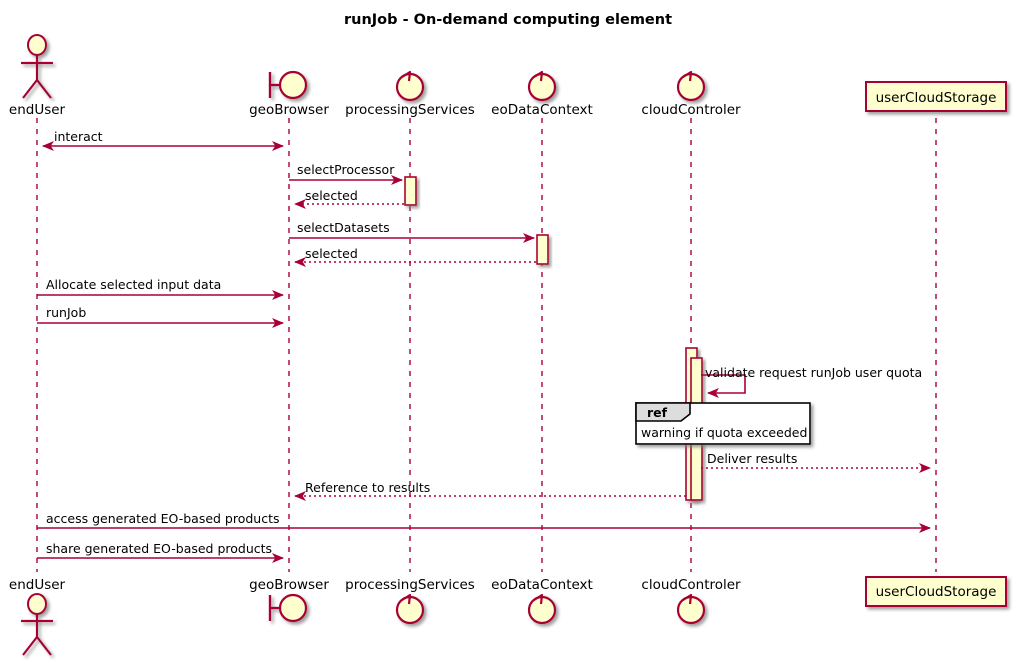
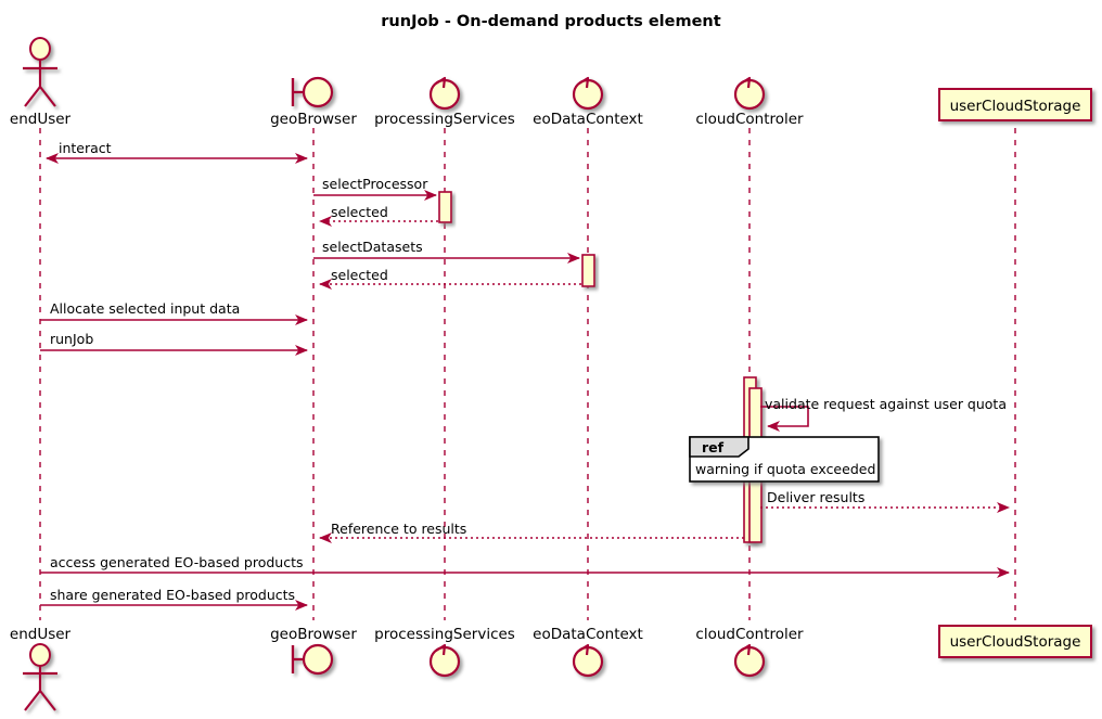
- runJob - On-demand computing element
+ runJob - On-demand products element
  endUser
  geoBrowser
  processingServices
  eoDataContext
  cloudControler
  userCloudStorage
  interact
  selectProcessor
  selected
  selectDatasets
  selected
  Allocate selected input data
  runJob
- validate request runJob user quota
+ validate request against user quota
  Deliver results
  Reference to results
  access generated EO-based products
  share generated EO-based products
  ref
  warning if quota exceeded
  endUser
  geoBrowser
  processingServices
  eoDataContext
  cloudControler
  userCloudStorage
